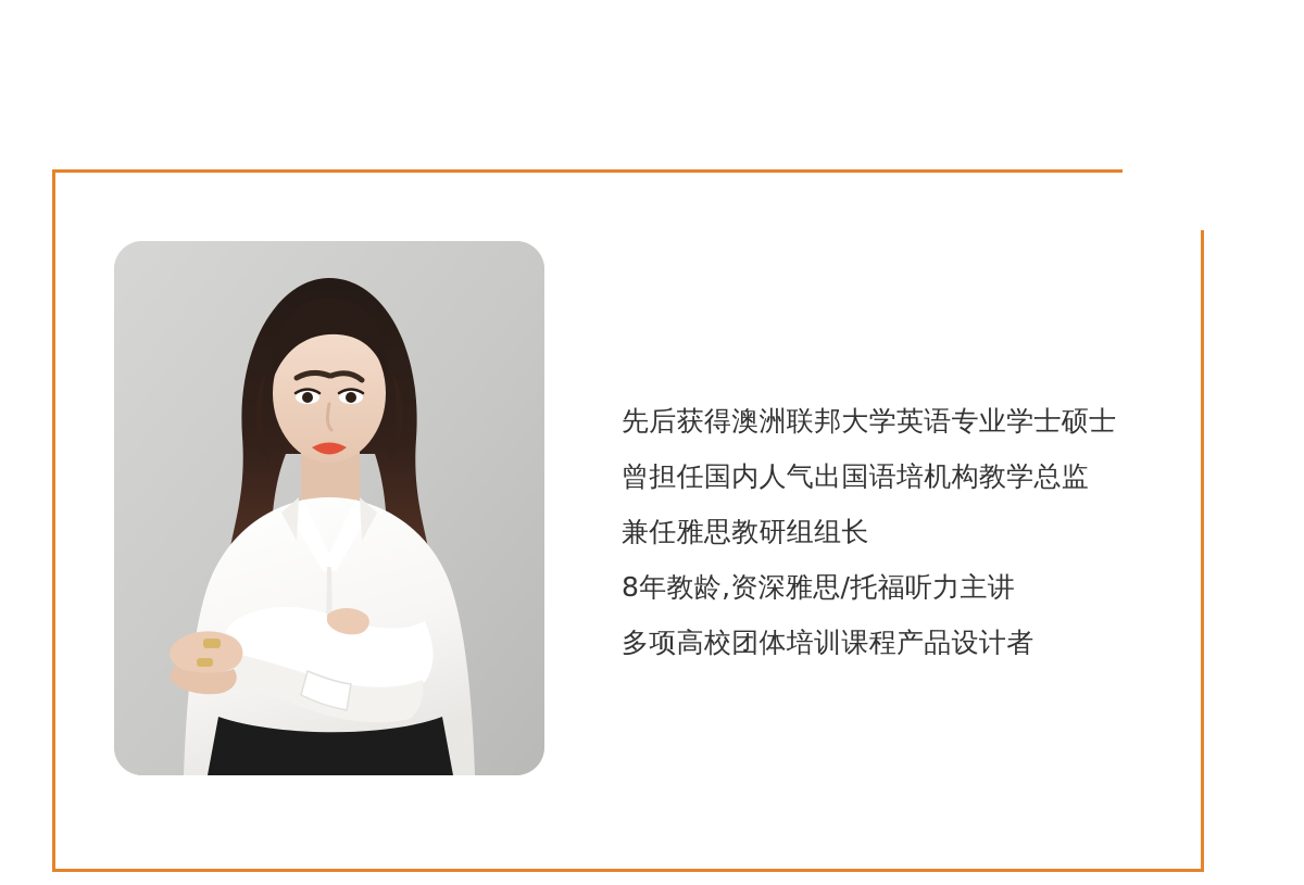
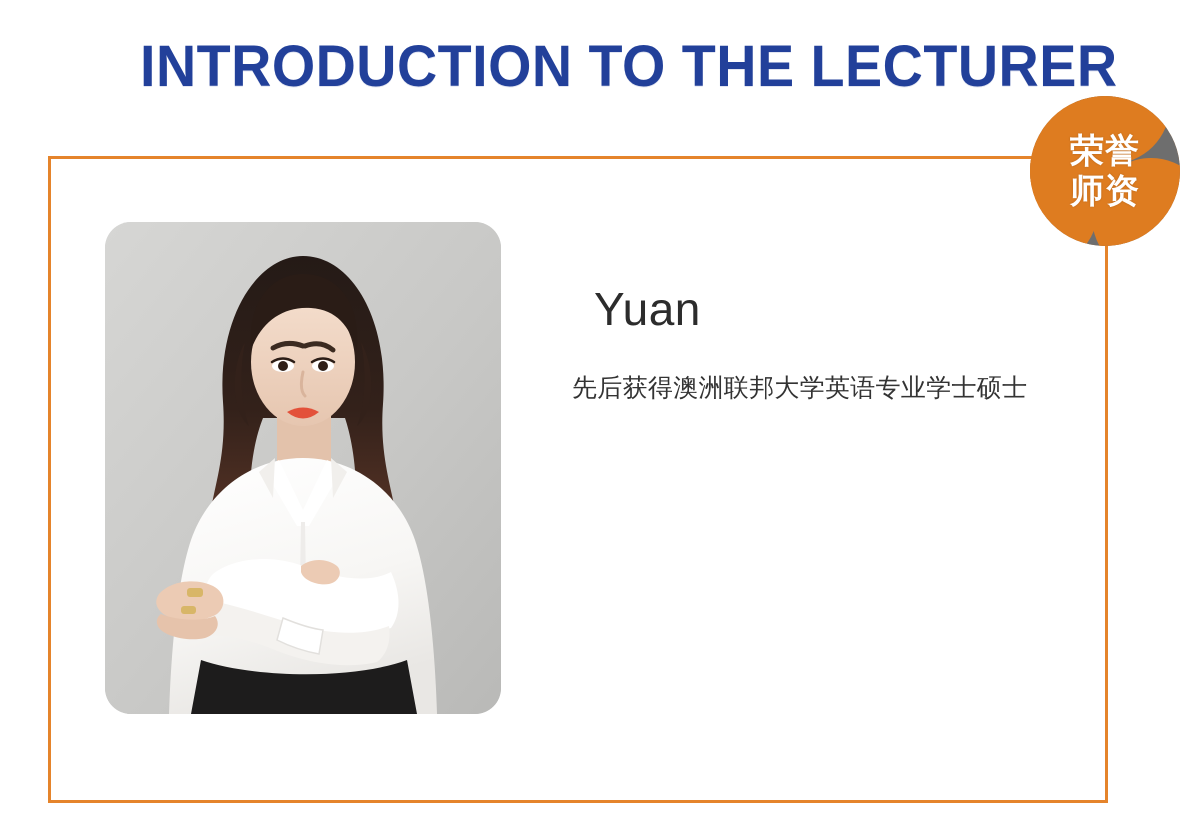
+ INTRODUCTION TO THE LECTURER
+ 荣誉
+ 师资
+ Yuan
  先后获得澳洲联邦大学英语专业学士硕士
- 曾担任国内人气出国语培机构教学总监
- 兼任雅思教研组组长
- 8年教龄,资深雅思/托福听力主讲
- 多项高校团体培训课程产品设计者
